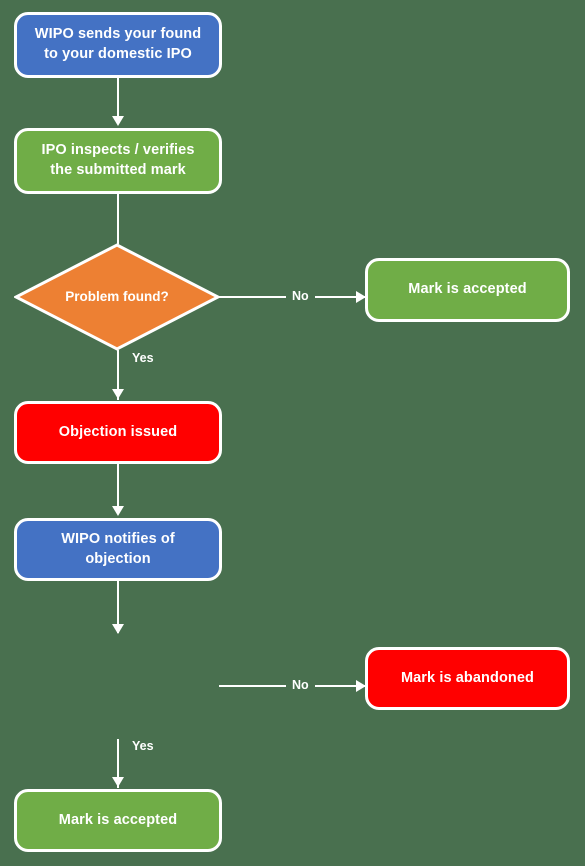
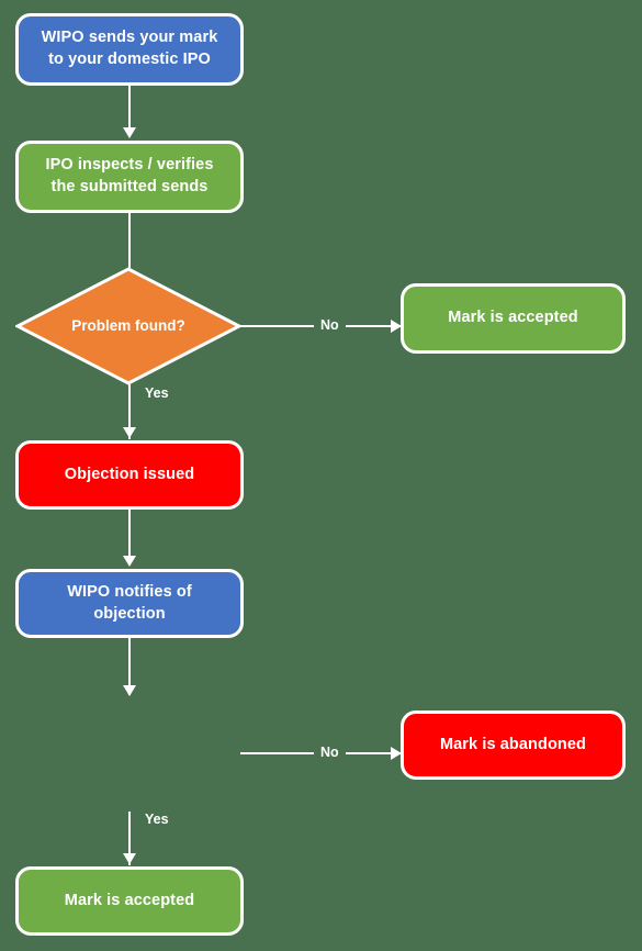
- WIPO sends your found to your domestic IPO
+ WIPO sends your mark to your domestic IPO
- IPO inspects / verifies the submitted mark
+ IPO inspects / verifies the submitted sends
  Problem found?
  No
  Mark is accepted
  Yes
  Objection issued
  WIPO notifies of objection
  No
  Mark is abandoned
  Yes
  Mark is accepted
